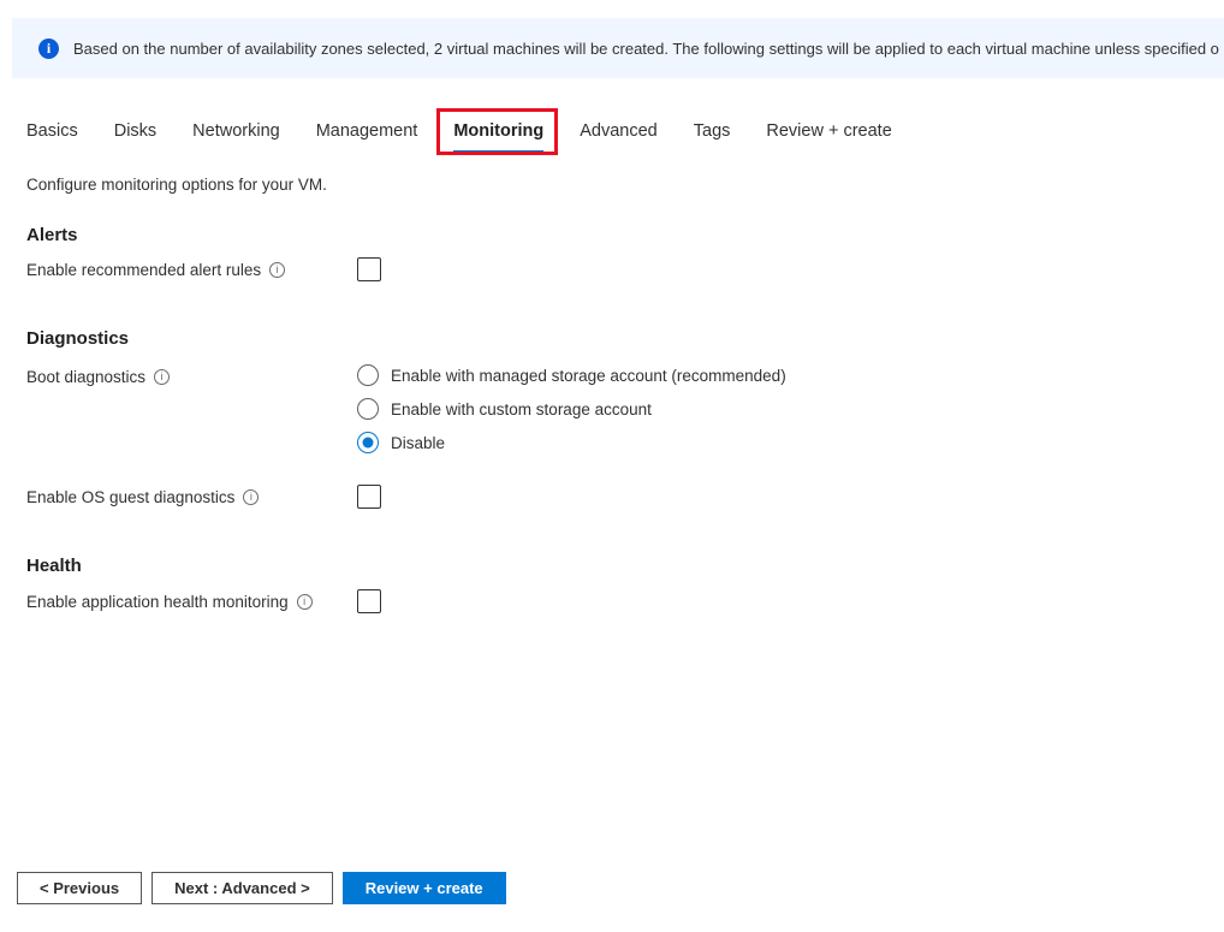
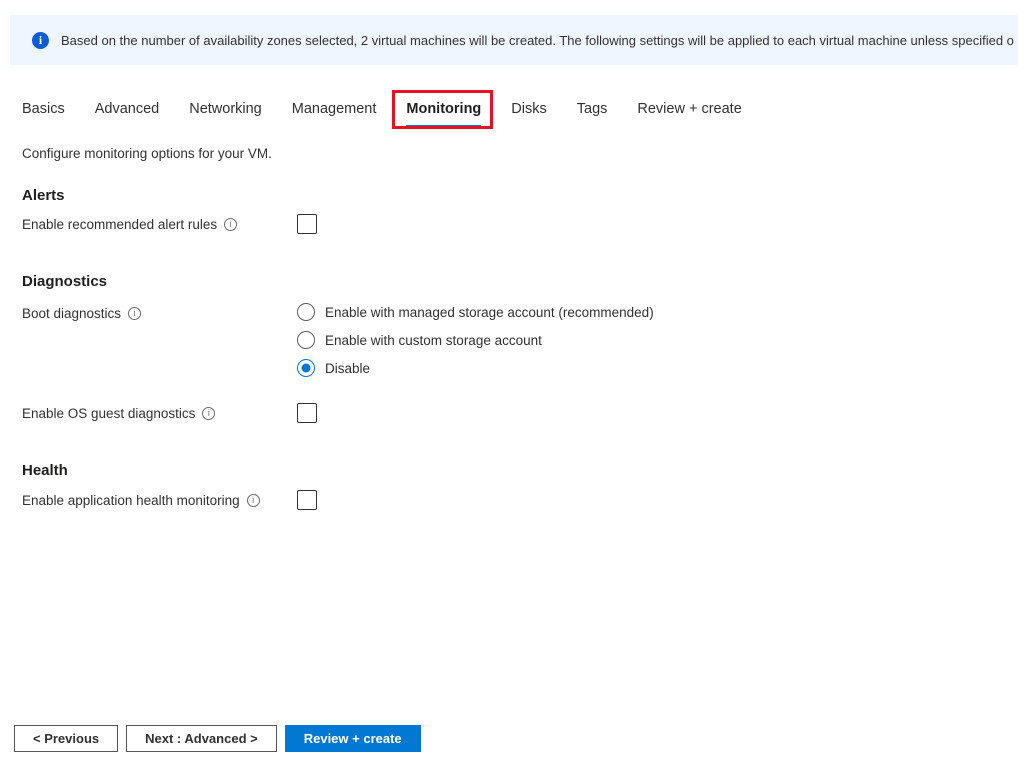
  Based on the number of availability zones selected, 2 virtual machines will be created. The following settings will be applied to each virtual machine unless specified o
  Basics
- Disks
+ Advanced
  Networking
  Management
  Monitoring
- Advanced
+ Disks
  Tags
  Review + create
  Configure monitoring options for your VM.
  Alerts
  Enable recommended alert rules
  Diagnostics
  Boot diagnostics
  Enable with managed storage account (recommended)
  Enable with custom storage account
  Disable
  Enable OS guest diagnostics
  Health
  Enable application health monitoring
  < Previous
  Next : Advanced >
  Review + create
